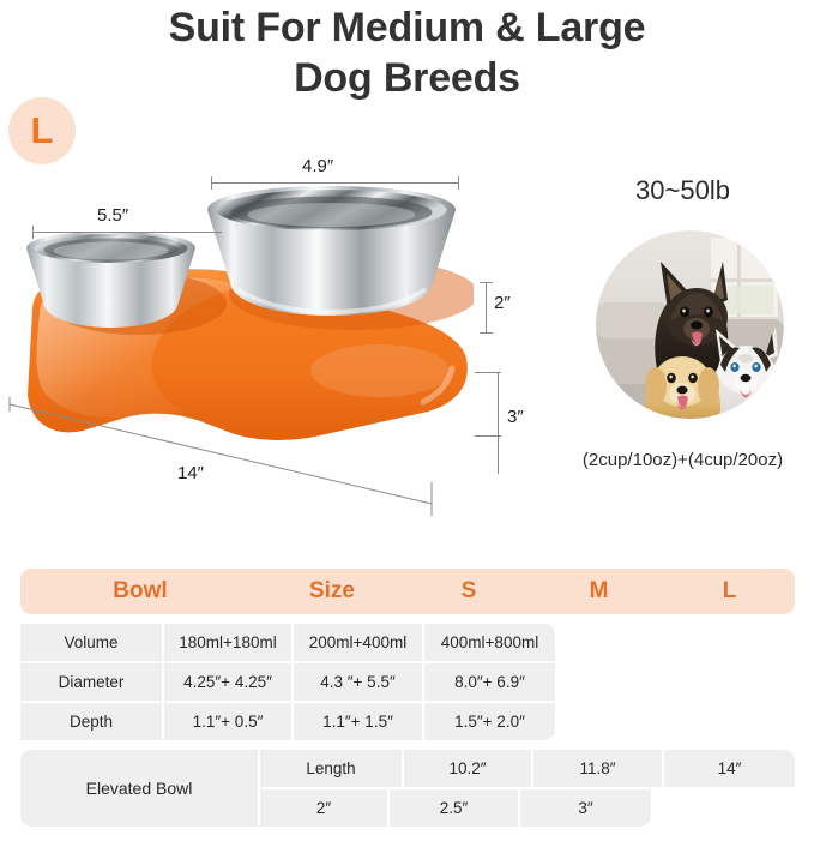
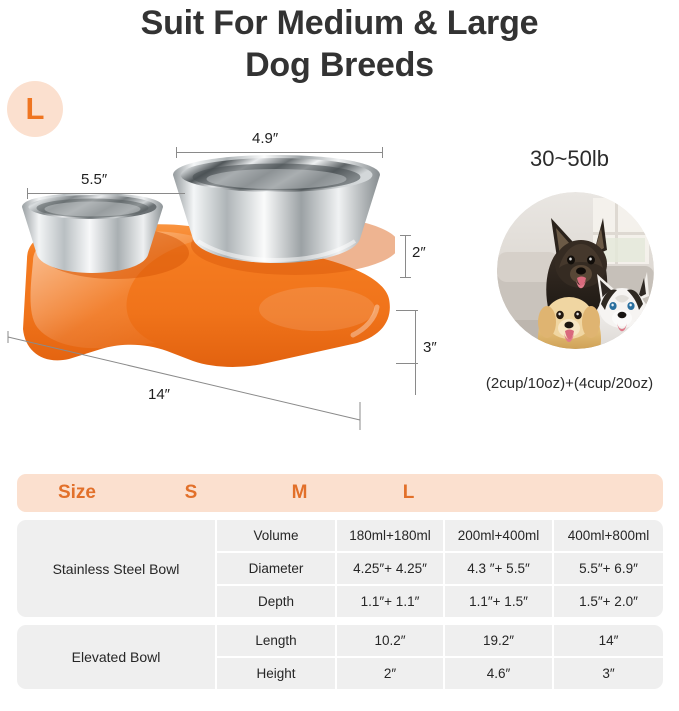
  Suit For Medium & Large
  Dog Breeds
  L
  4.9″
  5.5″
  2″
  3″
  14″
  30~50lb
  (2cup/10oz)+(4cup/20oz)
- Bowl
  Size
  S
  M
  L
+ Stainless Steel Bowl
  Volume
  180ml+180ml
  200ml+400ml
  400ml+800ml
  Diameter
  4.25″+ 4.25″
  4.3 ″+ 5.5″
- 8.0″+ 6.9″
+ 5.5″+ 6.9″
  Depth
- 1.1″+ 0.5″
+ 1.1″+ 1.1″
  1.1″+ 1.5″
  1.5″+ 2.0″
  Elevated Bowl
  Length
  10.2″
- 11.8″
+ 19.2″
  14″
+ Height
  2″
- 2.5″
+ 4.6″
  3″
